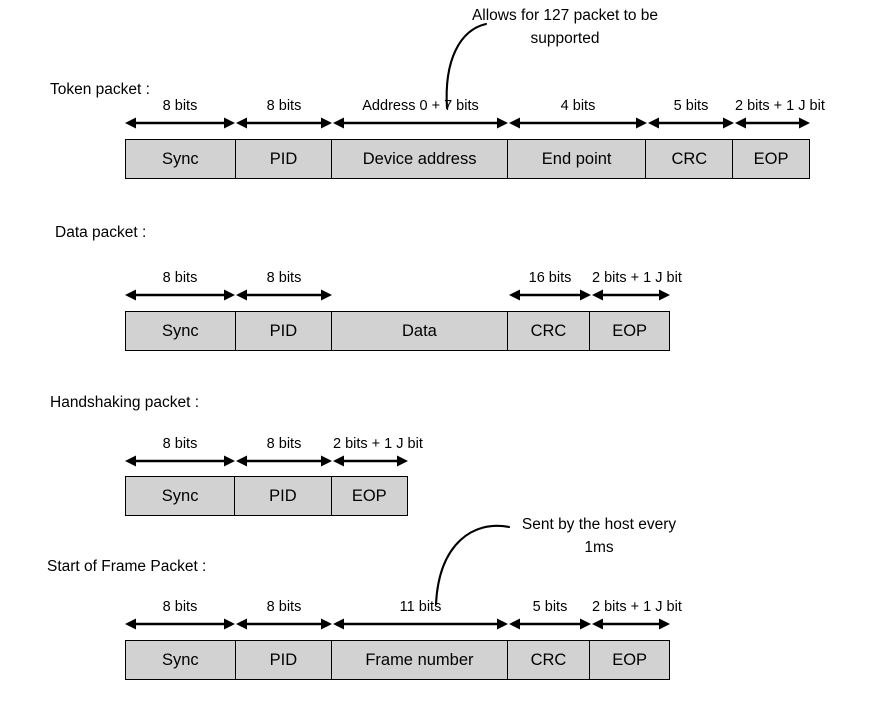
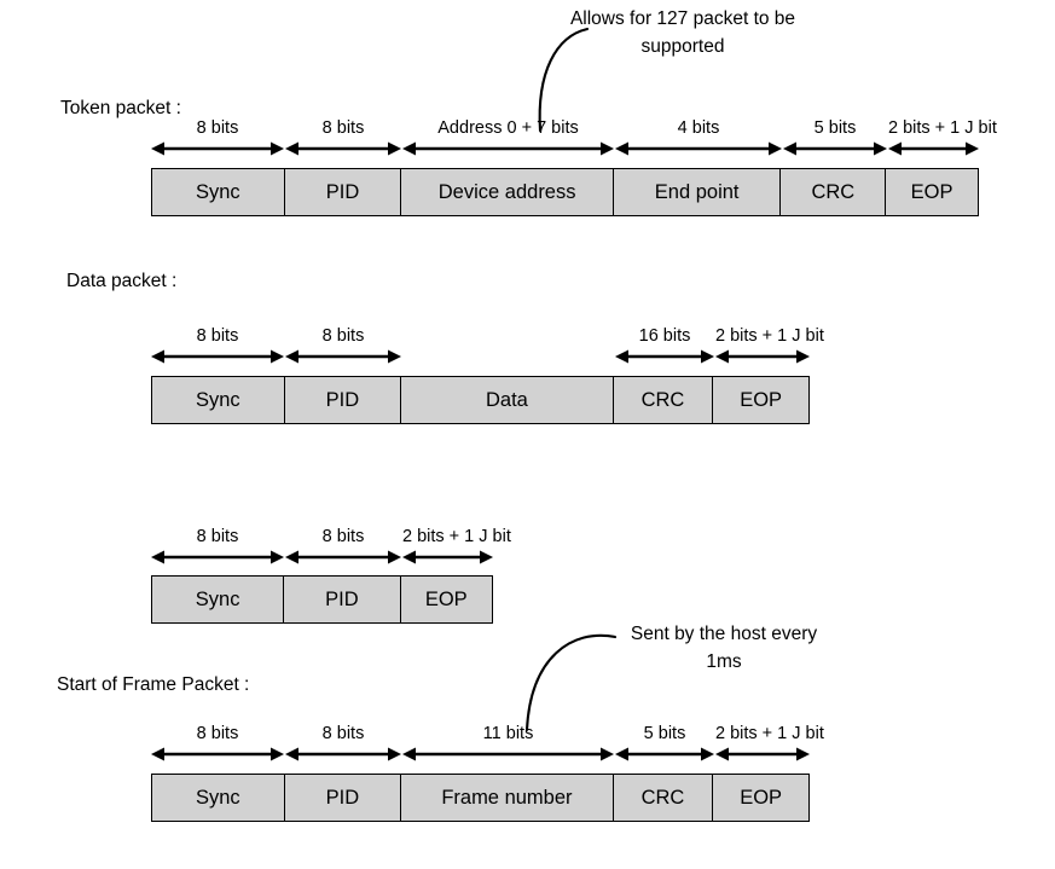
  Allows for 127 packet to be
  supported
  Token packet :
  8 bits
  8 bits
  Address 0 + 7 bits
  4 bits
  5 bits
  2 bits + 1 J bit
  Sync
  PID
  Device address
  End point
  CRC
  EOP
  Data packet :
  8 bits
  8 bits
  16 bits
  2 bits + 1 J bit
  Sync
  PID
  Data
  CRC
  EOP
- Handshaking packet :
  8 bits
  8 bits
  2 bits + 1 J bit
  Sync
  PID
  EOP
  Sent by the host every
  1ms
  Start of Frame Packet :
  8 bits
  8 bits
  11 bits
  5 bits
  2 bits + 1 J bit
  Sync
  PID
  Frame number
  CRC
  EOP
